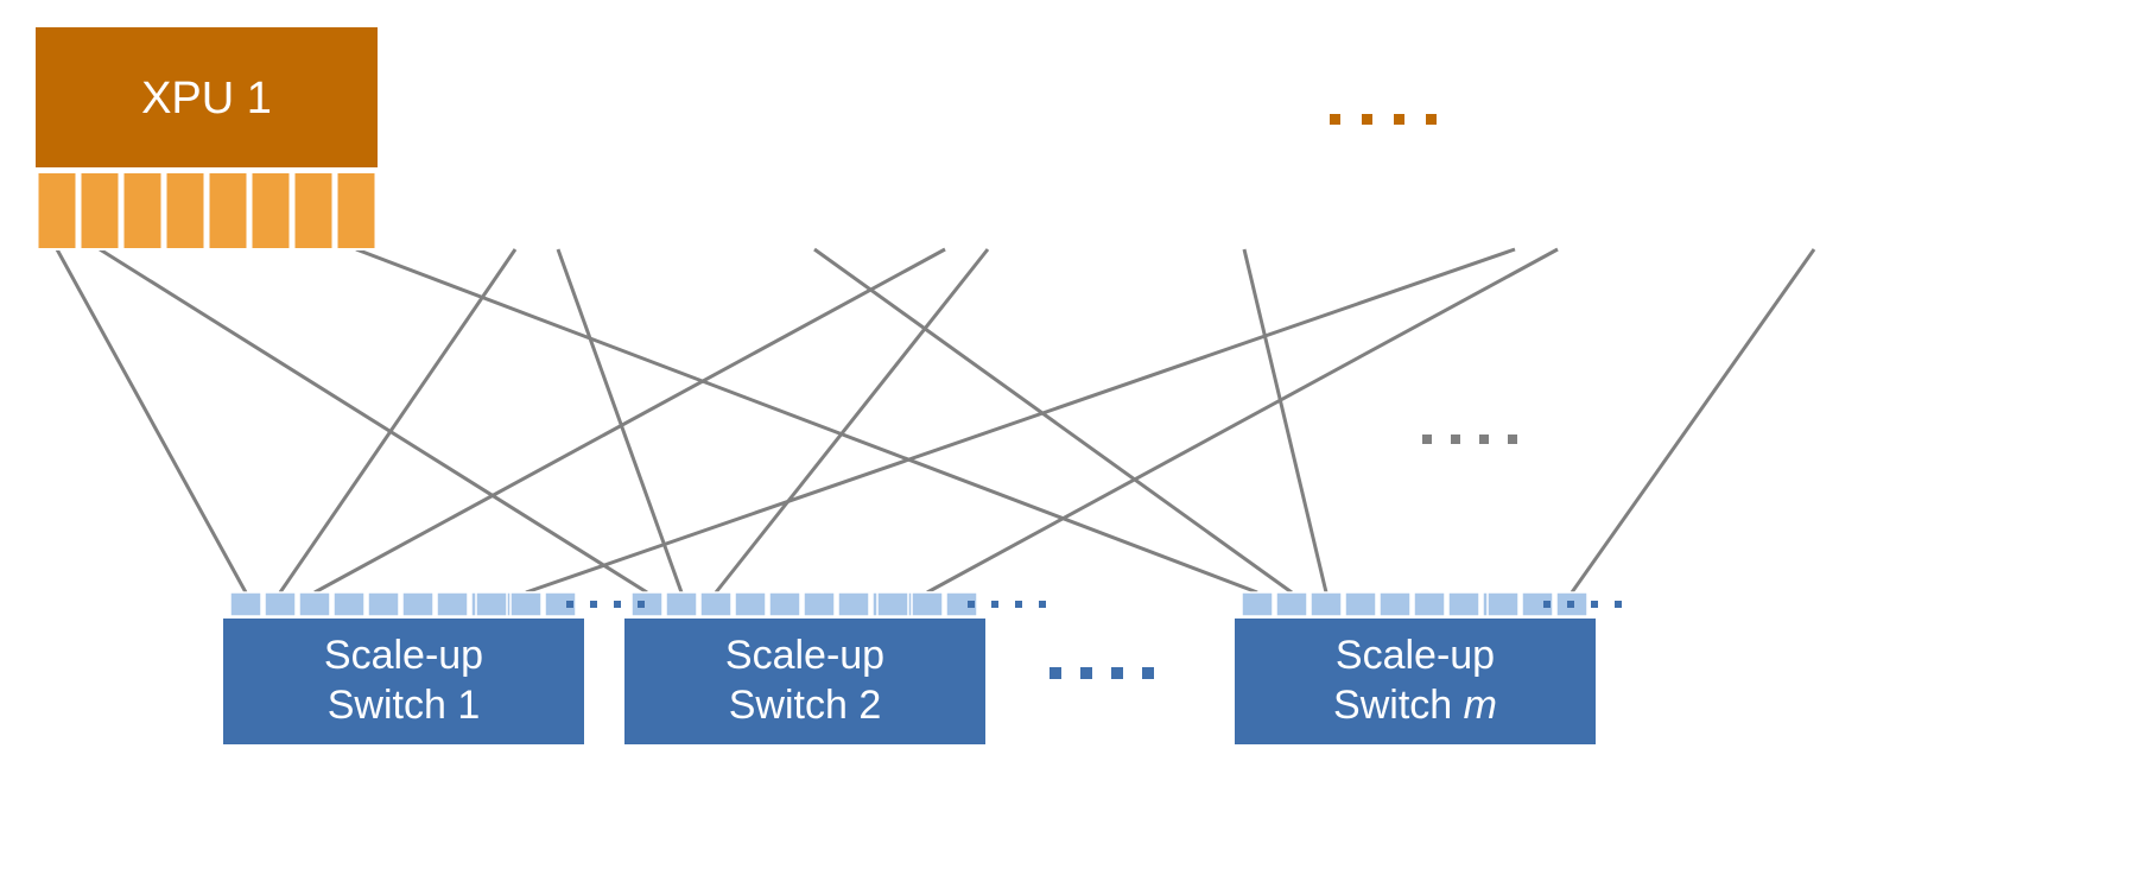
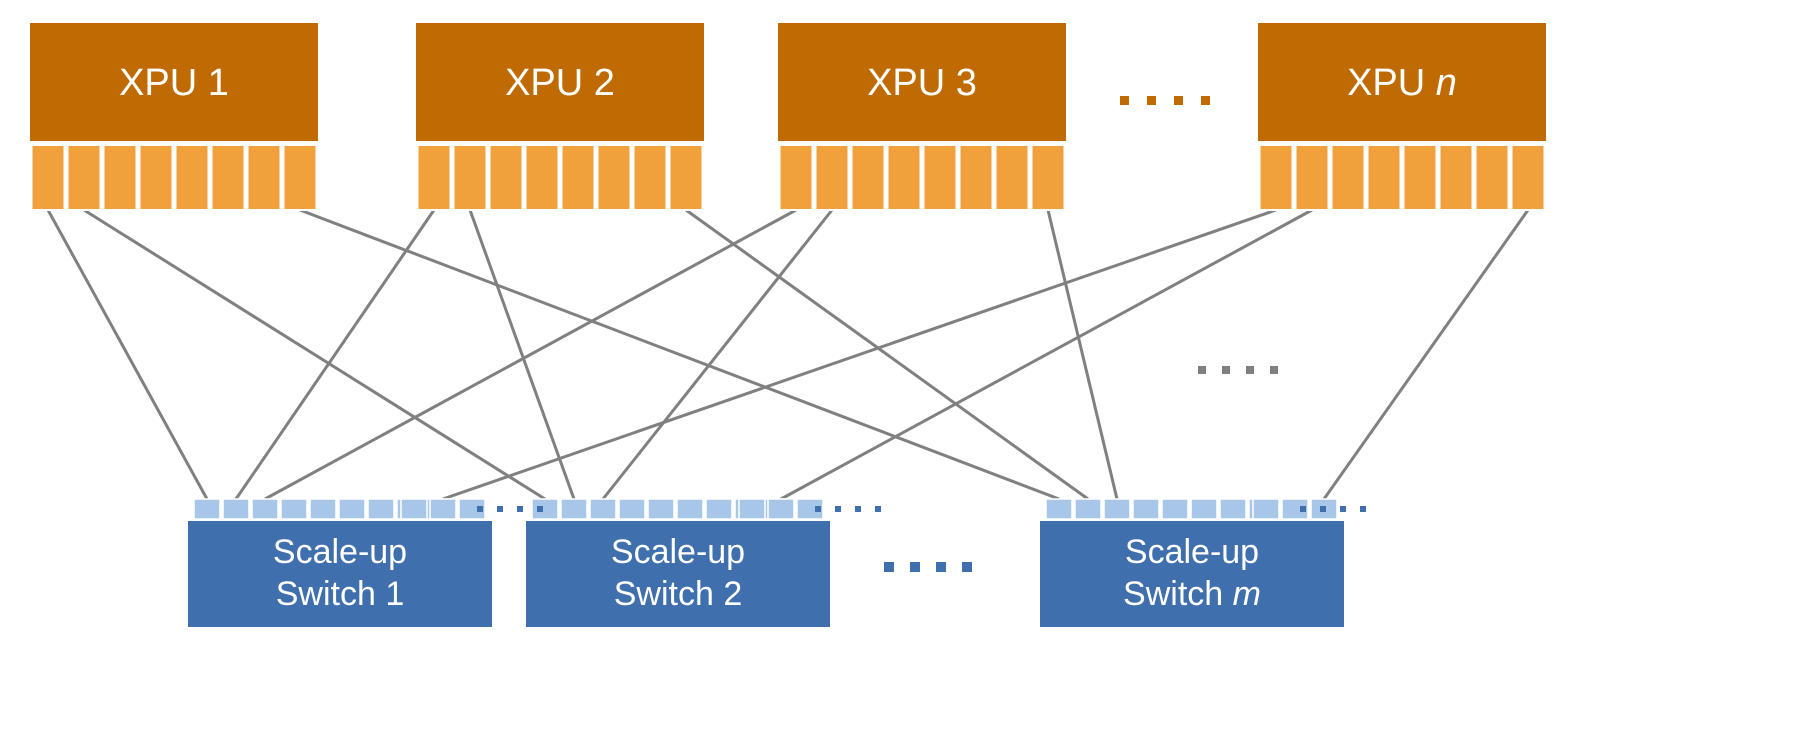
  XPU 1
+ XPU 2
+ XPU 3
+ XPU n
  Scale-up
  Switch 1
  Scale-up
  Switch 2
  Scale-up
  Switch m
